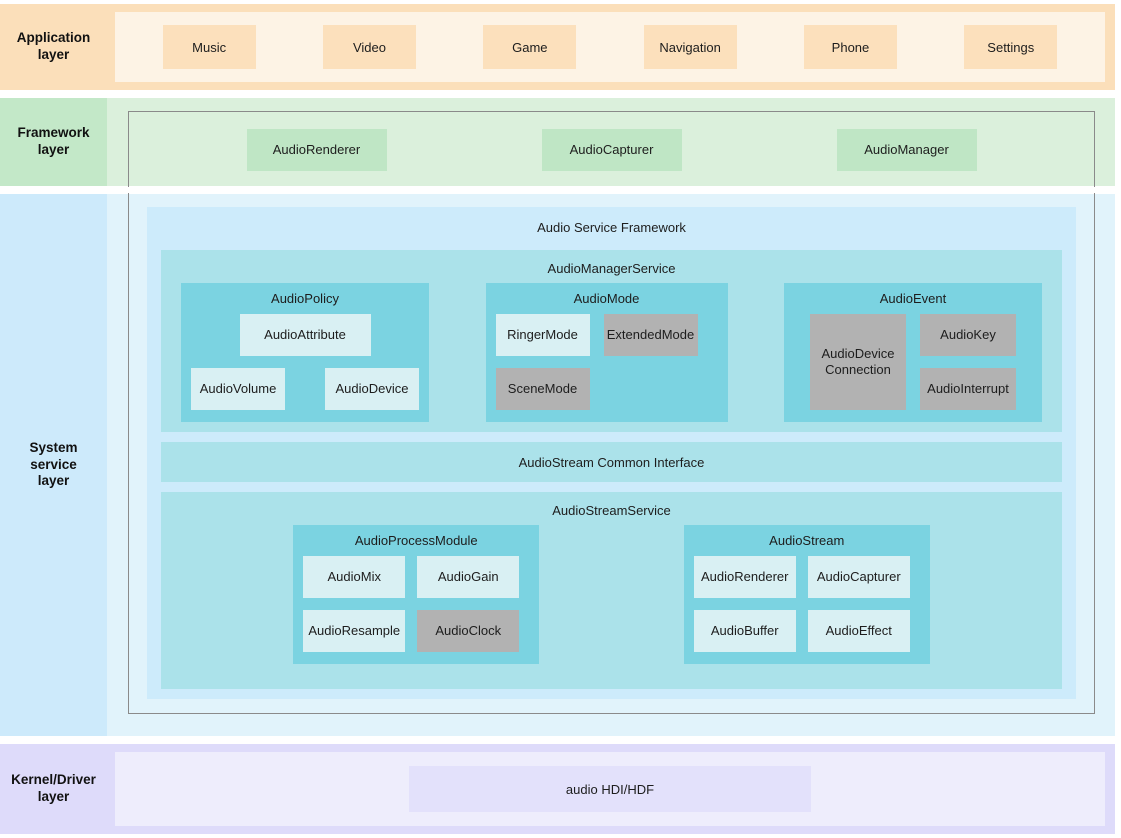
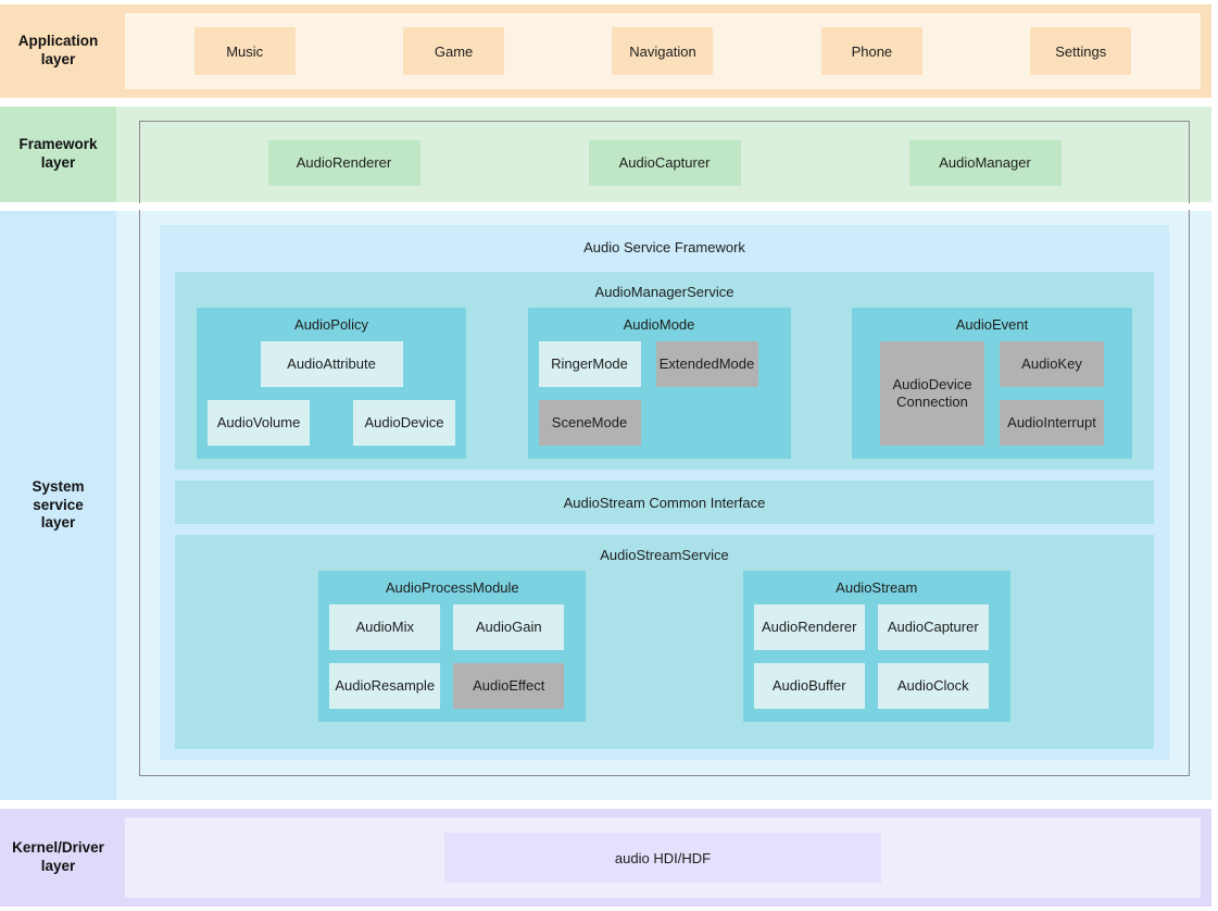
  Application
  layer
  Music
- Video
  Game
  Navigation
  Phone
  Settings
  Framework
  layer
  AudioRenderer
  AudioCapturer
  AudioManager
  System
  service
  layer
  Audio Service Framework
  AudioManagerService
  AudioPolicy
  AudioAttribute
  AudioVolume
  AudioDevice
  AudioMode
  RingerMode
  ExtendedMode
  SceneMode
  AudioEvent
  AudioDevice Connection
  AudioKey
  AudioInterrupt
  AudioStream Common Interface
  AudioStreamService
  AudioProcessModule
  AudioMix
  AudioGain
  AudioResample
- AudioClock
+ AudioEffect
  AudioStream
  AudioRenderer
  AudioCapturer
  AudioBuffer
- AudioEffect
+ AudioClock
  Kernel/Driver
  layer
  audio HDI/HDF
